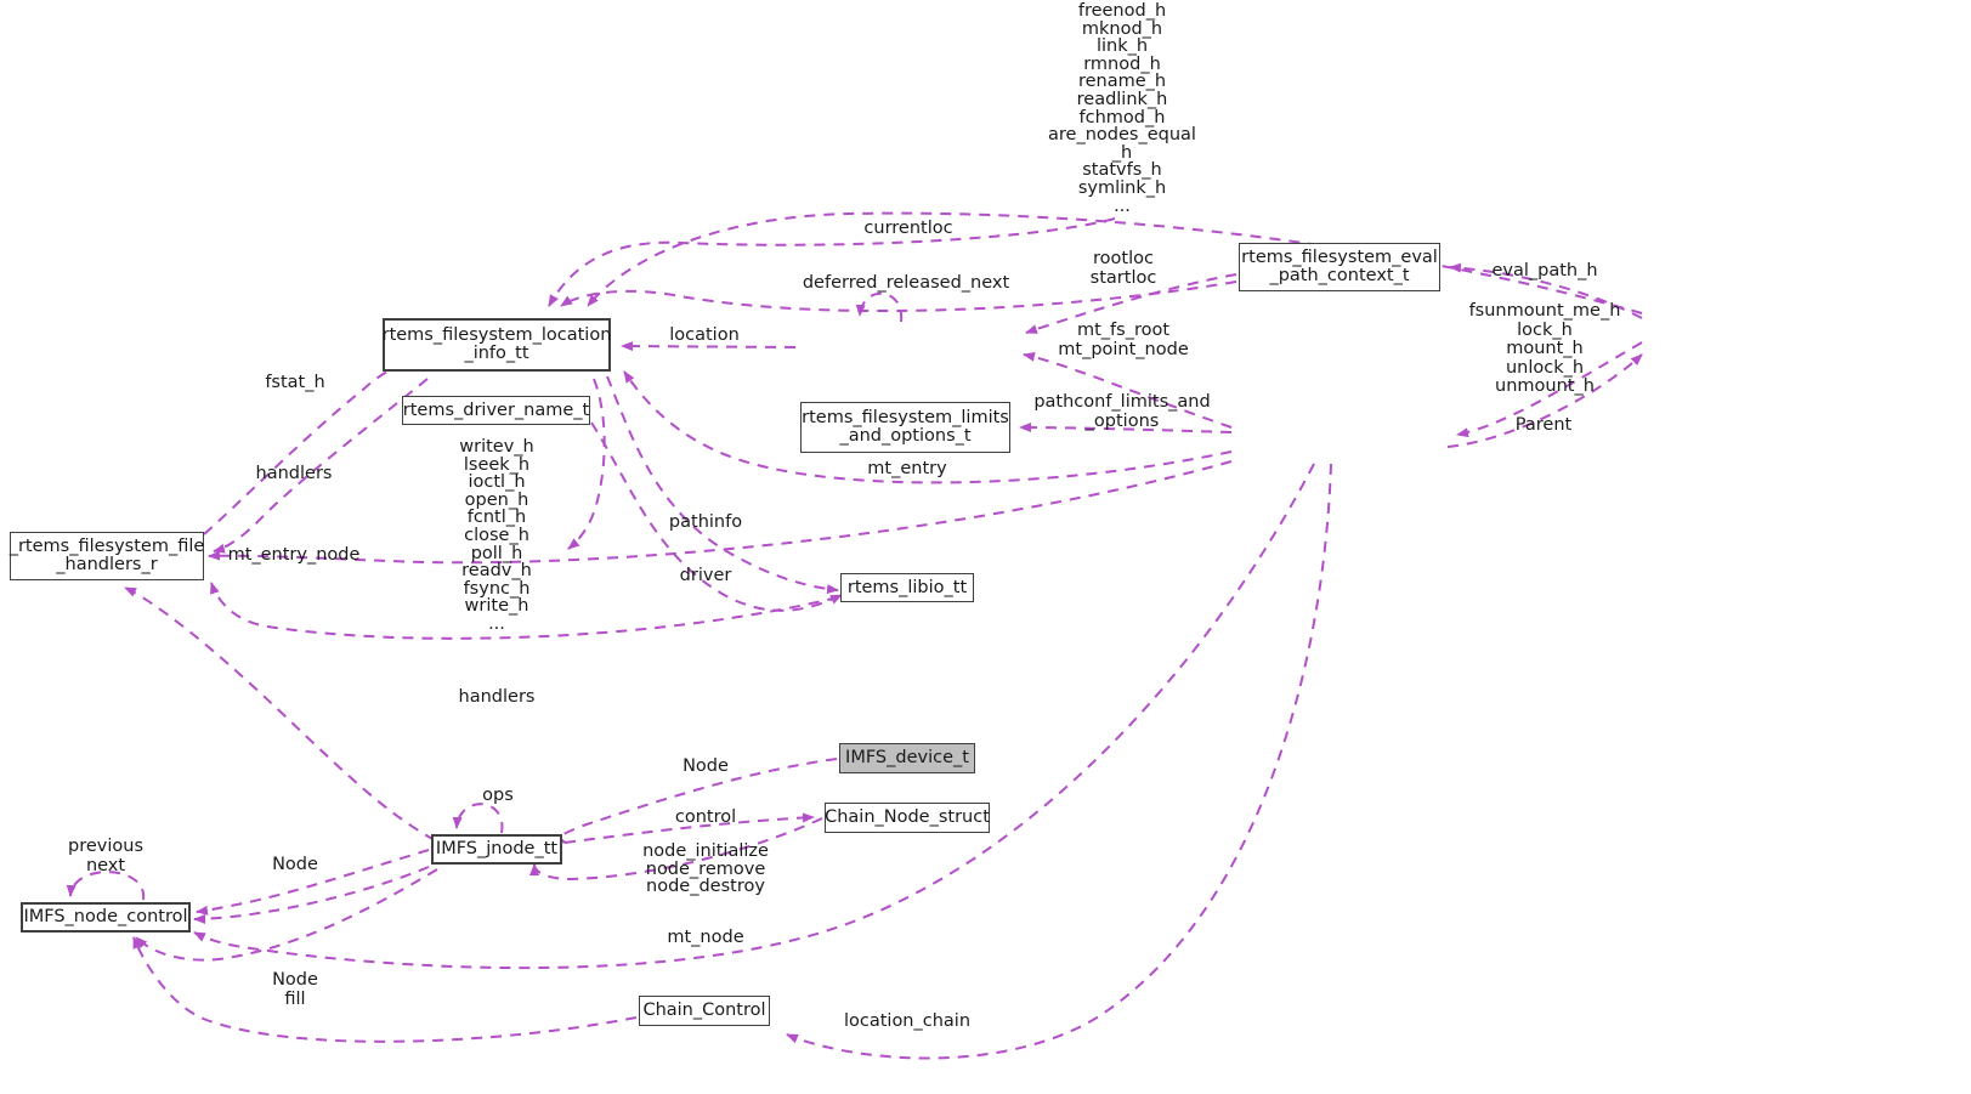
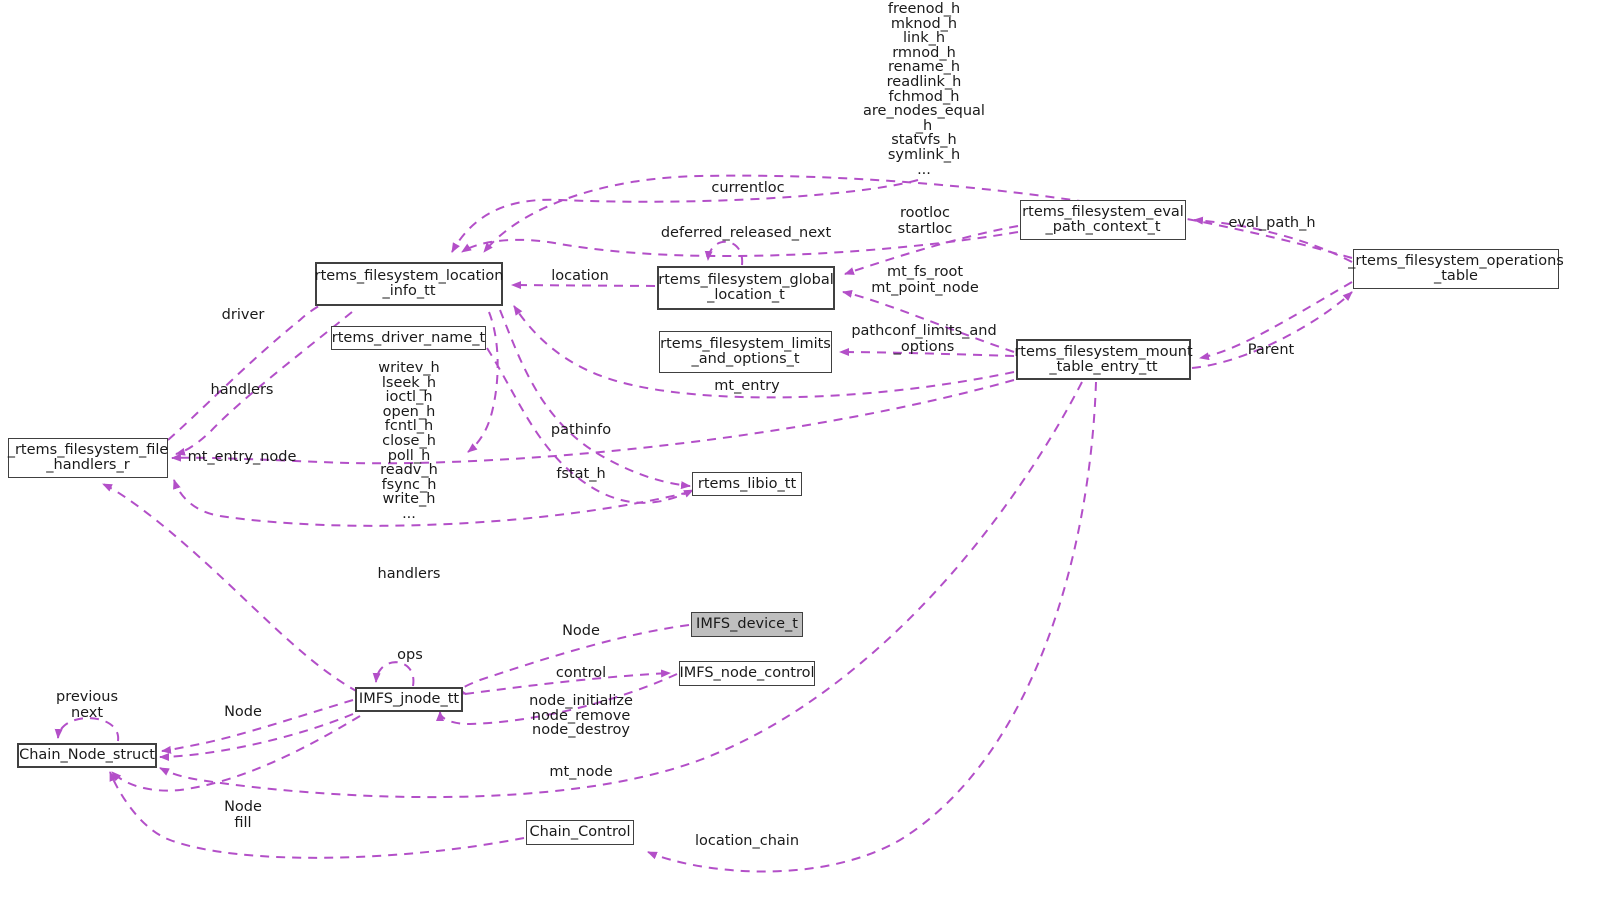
  freenod_h
  mknod_h
  link_h
  rmnod_h
  rename_h
  readlink_h
  fchmod_h
  are_nodes_equal
  _h
  statvfs_h
  symlink_h
  ...
  rtems_filesystem_location
  _info_tt
  rtems_driver_name_t
  writev_h
  lseek_h
  ioctl_h
  open_h
  fcntl_h
  close_h
  poll_h
  readv_h
  fsync_h
  write_h
  ...
+ rtems_filesystem_global
+ _location_t
  rtems_filesystem_limits
  _and_options_t
  rtems_filesystem_eval
  _path_context_t
+ rtems_filesystem_mount
+ _table_entry_tt
+ _rtems_filesystem_operations
+ _table
  _rtems_filesystem_file
  _handlers_r
  rtems_libio_tt
  IMFS_device_t
- Chain_Node_struct
+ IMFS_node_control
  IMFS_jnode_tt
- IMFS_node_control
+ Chain_Node_struct
  Chain_Control
  currentloc
  rootloc
  startloc
  eval_path_h
  deferred_released_next
- fsunmount_me_h
- lock_h
- mount_h
- unlock_h
- unmount_h
  location
  mt_fs_root
  mt_point_node
- fstat_h
+ driver
  pathconf_limits_and
  _options
  Parent
  handlers
  mt_entry
  pathinfo
  mt_entry_node
- driver
+ fstat_h
  handlers
  Node
  ops
  control
  Node
  node_initialize
  node_remove
  node_destroy
  previous
  next
  mt_node
  Node
  fill
  location_chain
